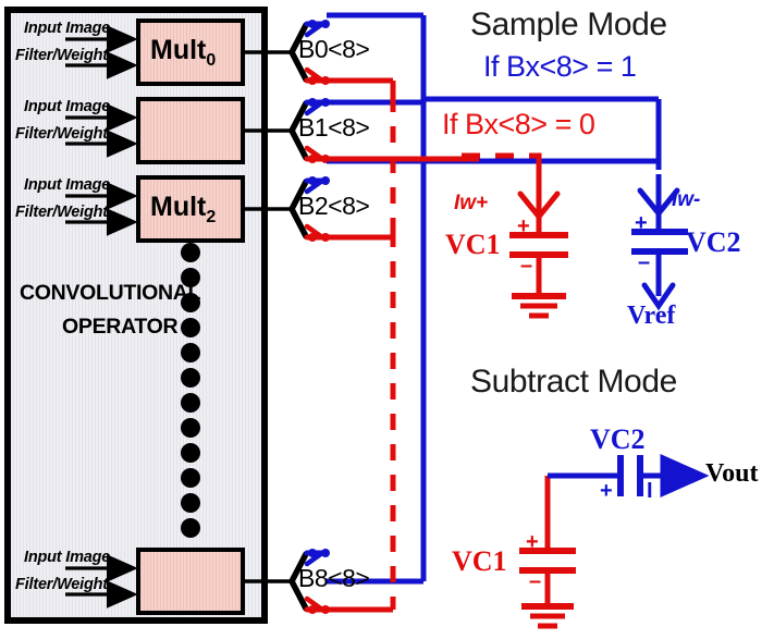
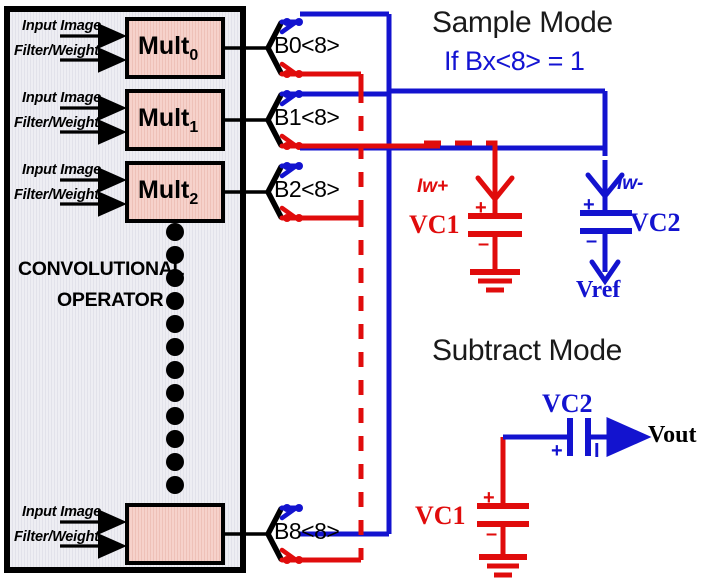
  Input Image
  Filter/Weight
  Input Image
  Filter/Weight
  Input Image
  Filter/Weight
  Input Image
  Filter/Weight
  Mult0
+ Mult1
  Mult2
  CONVOLUTIONAL
  OPERATOR
  B0<8>
  B1<8>
  B2<8>
  B8<8>
  Sample Mode
  If Bx<8> = 1
- If Bx<8> = 0
  Iw+
  VC1
  +
  –
  Iw-
  VC2
  +
  –
  Vref
  Subtract Mode
  VC2
  +
  I
  Vout
  VC1
  +
  –
